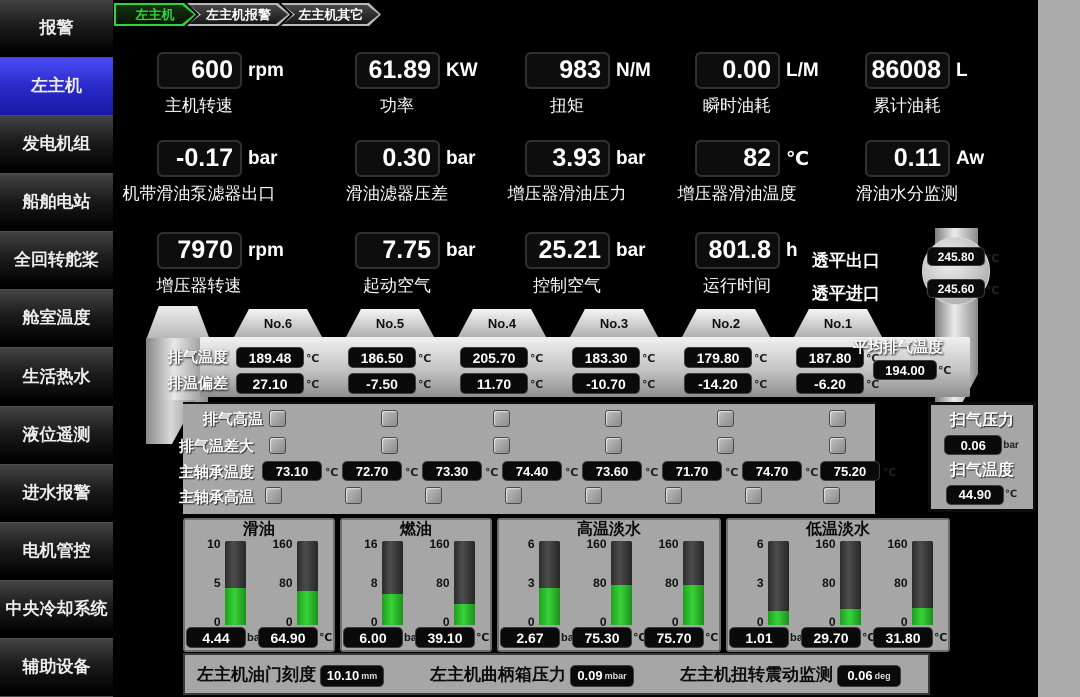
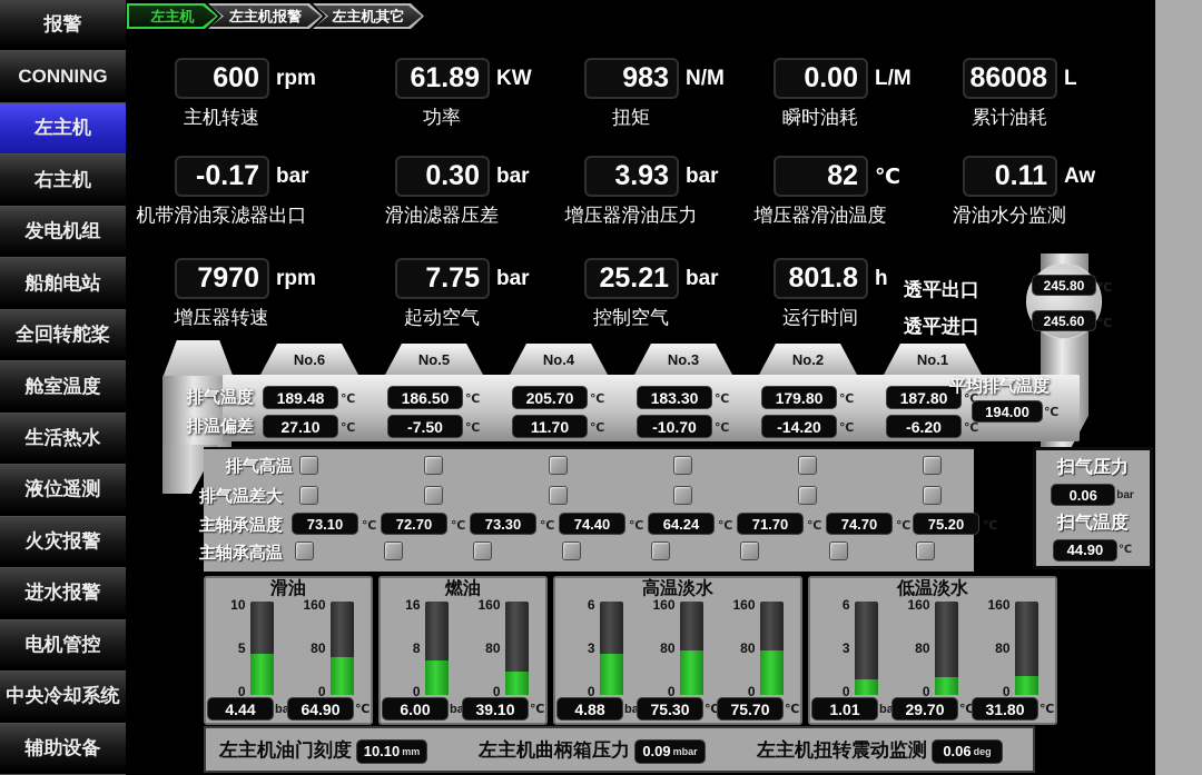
  报警
+ CONNING
  左主机
+ 右主机
  发电机组
  船舶电站
  全回转舵桨
  舱室温度
  生活热水
  液位遥测
+ 火灾报警
  进水报警
  电机管控
  中央冷却系统
  辅助设备
  左主机
  左主机报警
  左主机其它
  600
  rpm
  主机转速
  61.89
  KW
  功率
  983
  N/M
  扭矩
  0.00
  L/M
  瞬时油耗
  86008
  L
  累计油耗
  -0.17
  bar
  机带滑油泵滤器出口
  0.30
  bar
  滑油滤器压差
  3.93
  bar
  增压器滑油压力
  82
  ℃
  增压器滑油温度
  0.11
  Aw
  滑油水分监测
  7970
  rpm
  增压器转速
  7.75
  bar
  起动空气
  25.21
  bar
  控制空气
  801.8
  h
  运行时间
  透平出口
  透平进口
  245.80
  ℃
  245.60
  ℃
  No.6
  No.5
  No.4
  No.3
  No.2
  No.1
  排气温度
  排温偏差
  189.48
  ℃
  186.50
  ℃
  205.70
  ℃
  183.30
  ℃
  179.80
  ℃
  187.80
  ℃
  27.10
  ℃
  -7.50
  ℃
  11.70
  ℃
  -10.70
  ℃
  -14.20
  ℃
  -6.20
  ℃
  平均排气温度
  194.00
  ℃
  排气高温
  排气温差大
  主轴承温度
  主轴承高温
  73.10
  ℃
  72.70
  ℃
  73.30
  ℃
  74.40
  ℃
- 73.60
+ 64.24
  ℃
  71.70
  ℃
  74.70
  ℃
  75.20
  ℃
  扫气压力
  0.06
  bar
  扫气温度
  44.90
  ℃
  滑油
  10
  5
  0
  4.44
  160
  80
  0
  64.90
  ℃
  燃油
  16
  8
  0
  6.00
  160
  80
  0
  39.10
  ℃
  高温淡水
  6
  3
  0
- 2.67
+ 4.88
  160
  80
  0
  75.30
  ℃
  160
  80
  0
  75.70
  ℃
  低温淡水
  6
  3
  0
  1.01
  160
  80
  0
  29.70
  ℃
  160
  80
  0
  31.80
  ℃
  左主机油门刻度
  10.10
  mm
  左主机曲柄箱压力
  0.09
  mbar
  左主机扭转震动监测
  0.06
  deg
